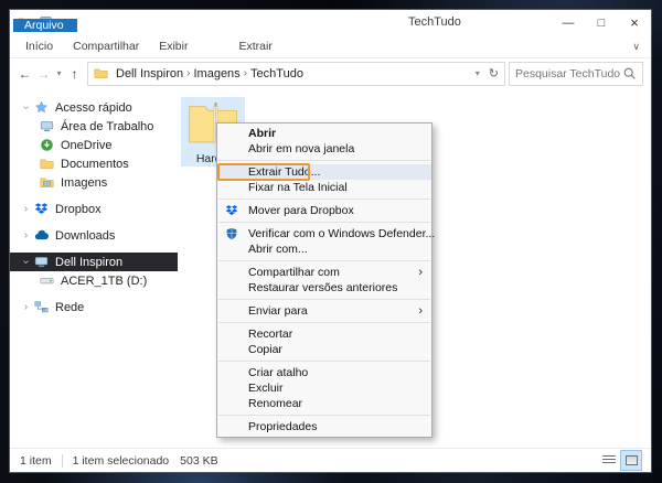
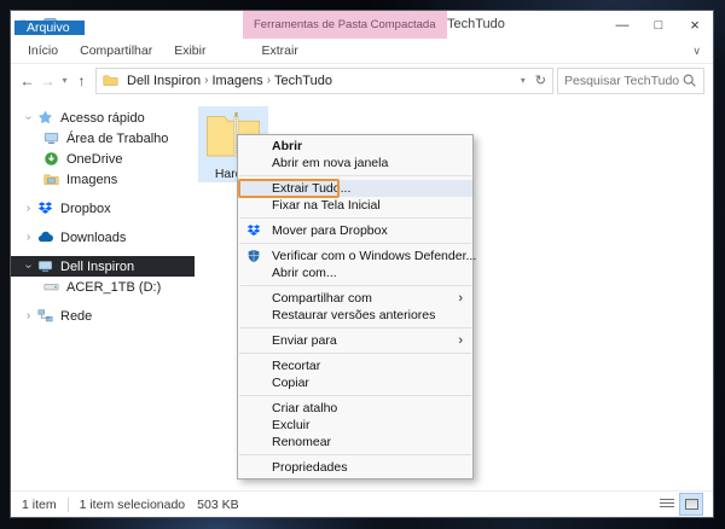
+ Ferramentas de Pasta Compactada
  TechTudo
  —
  □
  ×
  Arquivo
  Início
  Compartilhar
  Exibir
  Extrair
  ∨
  ←
  →
  ▾
  ↑
  Dell Inspiron
  ›
  Imagens
  ›
  TechTudo
  ▾
  ↻
  Pesquisar TechTudo
  Acesso rápido
  Área de Trabalho
  OneDrive
- Documentos
  Imagens
  ›
  Dropbox
  ›
  Downloads
  Dell Inspiron
  ACER_1TB (D:)
  ›
  Rede
  Abrir
  Abrir em nova janela
  Extrair Tudo...
  Fixar na Tela Inicial
  Mover para Dropbox
  Verificar com o Windows Defender...
  Abrir com...
  Compartilhar com
  ›
  Restaurar versões anteriores
  Enviar para
  ›
  Recortar
  Copiar
  Criar atalho
  Excluir
  Renomear
  Propriedades
  1 item
  1 item selecionado
  503 KB
